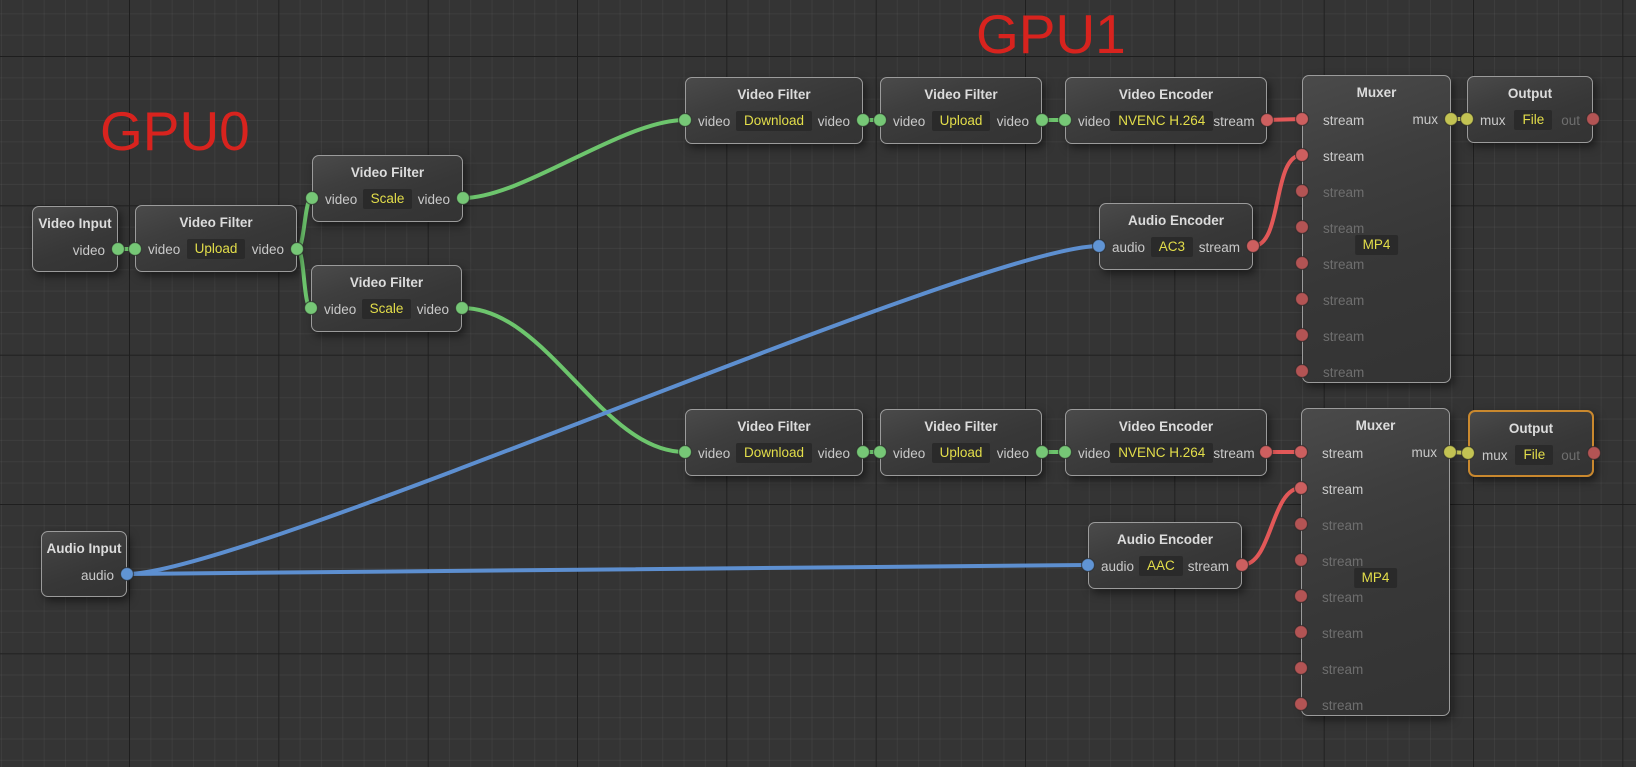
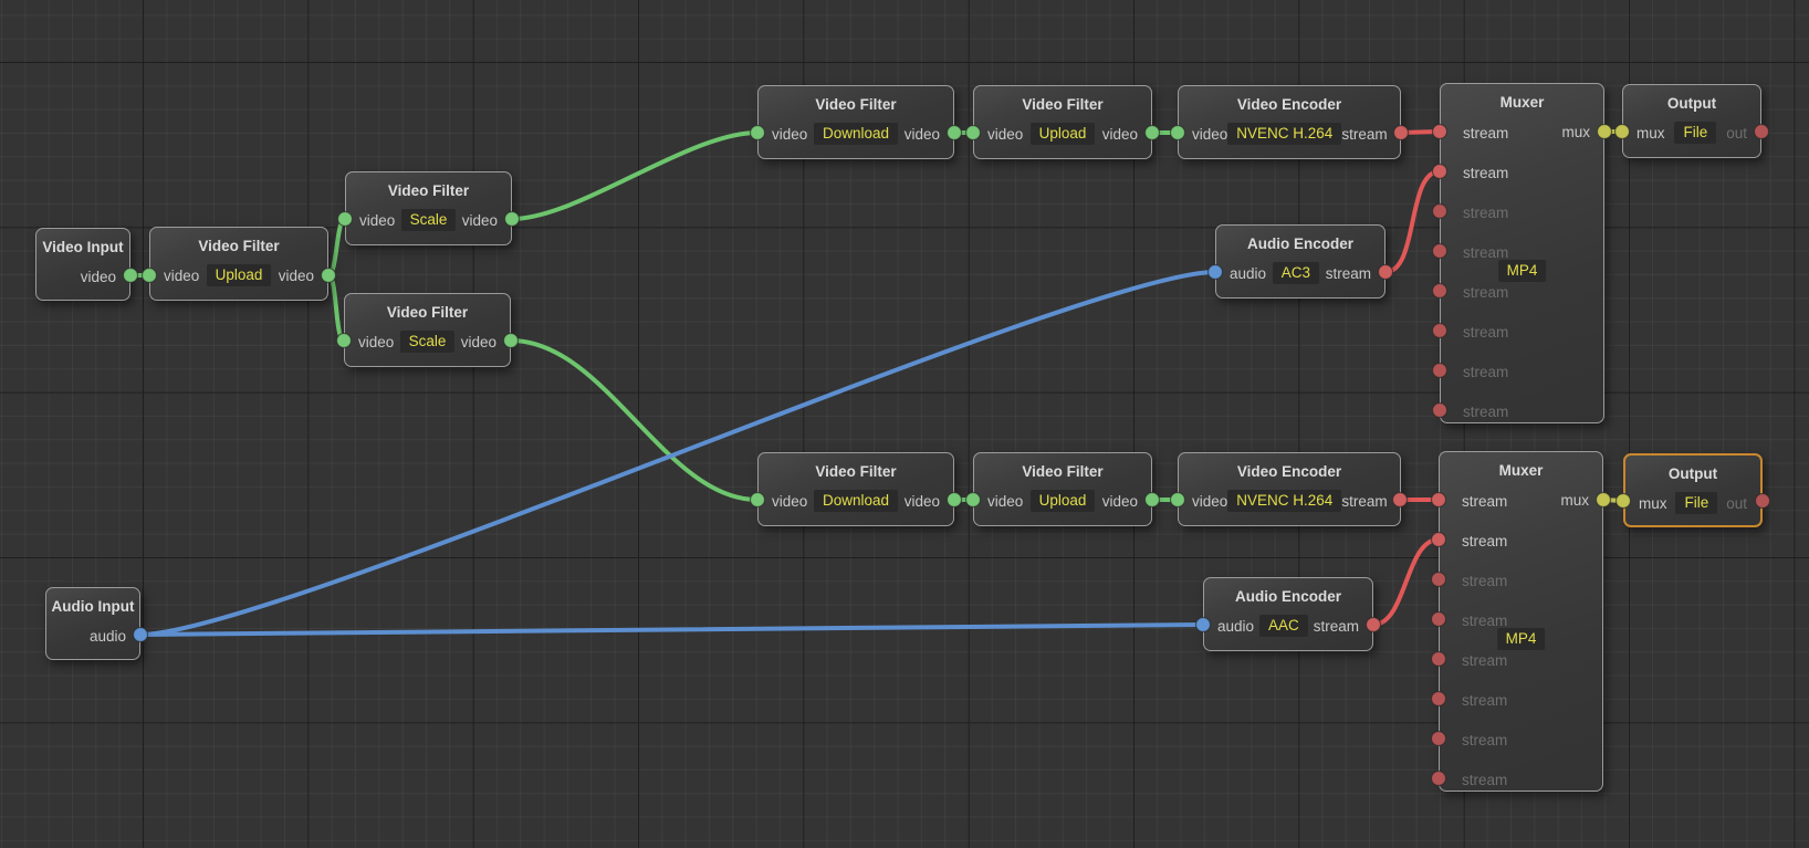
- GPU0
- GPU1
  Video Input
  video
  Video Filter
  video
  Upload
  video
  Video Filter
  video
  Scale
  video
  Video Filter
  video
  Scale
  video
  Video Filter
  video
  Download
  video
  Video Filter
  video
  Upload
  video
  Video Encoder
  video
  NVENC H.264
  stream
  Audio Encoder
  audio
  AC3
  stream
  Muxer
  mux
  stream
  stream
  stream
  stream
  stream
  stream
  stream
  stream
  MP4
  Output
  mux
  File
  out
  Video Filter
  video
  Download
  video
  Video Filter
  video
  Upload
  video
  Video Encoder
  video
  NVENC H.264
  stream
  Audio Encoder
  audio
  AAC
  stream
  Muxer
  mux
  stream
  stream
  stream
  stream
  stream
  stream
  stream
  stream
  MP4
  Output
  mux
  File
  out
  Audio Input
  audio
